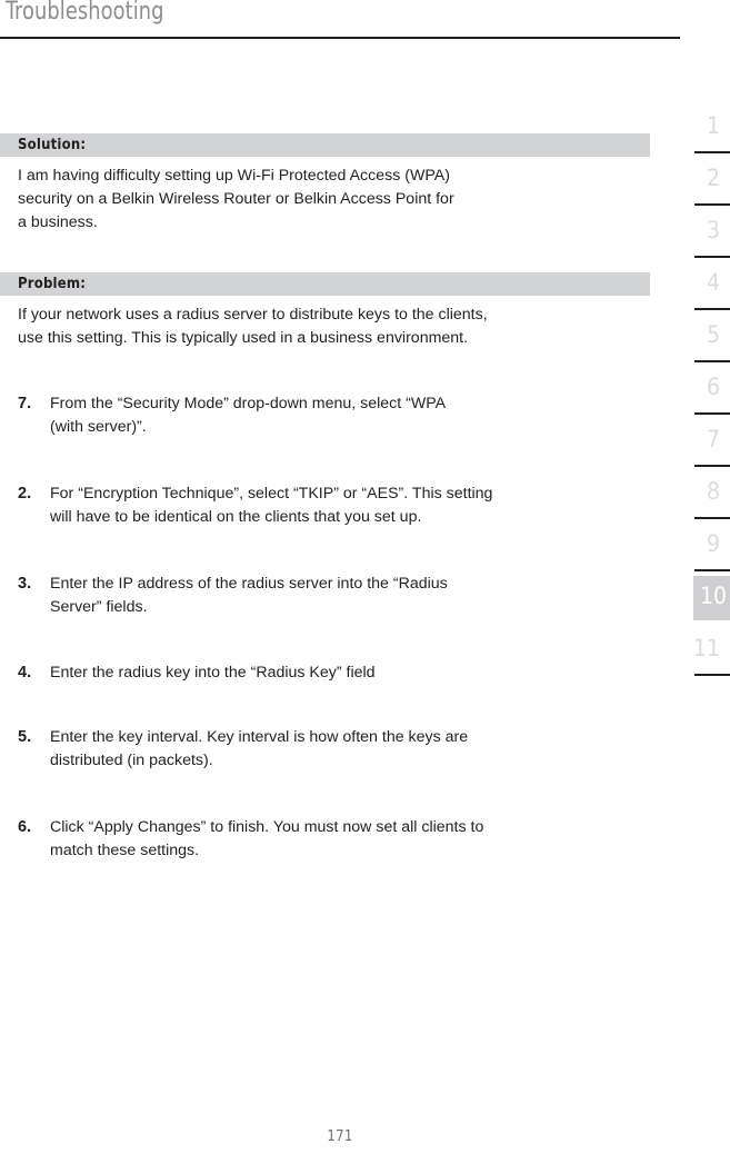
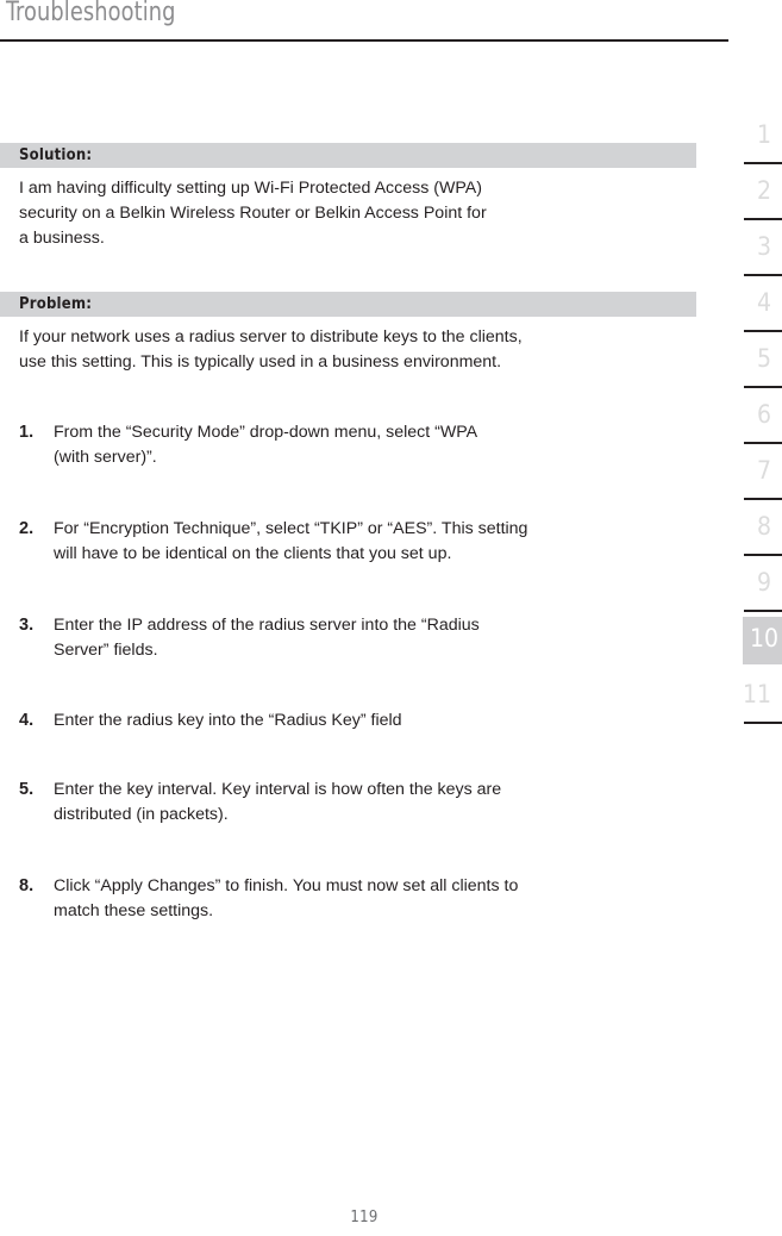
  Troubleshooting
  Solution:
  I am having difficulty setting up Wi-Fi Protected Access (WPA)
  security on a Belkin Wireless Router or Belkin Access Point for
  a business.
  Problem:
  If your network uses a radius server to distribute keys to the clients,
  use this setting. This is typically used in a business environment.
- 7.
+ 1.
  From the “Security Mode” drop-down menu, select “WPA
  (with server)”.
  2.
  For “Encryption Technique”, select “TKIP” or “AES”. This setting
  will have to be identical on the clients that you set up.
  3.
  Enter the IP address of the radius server into the “Radius
  Server” fields.
  4.
  Enter the radius key into the “Radius Key” field
  5.
  Enter the key interval. Key interval is how often the keys are
  distributed (in packets).
- 6.
+ 8.
  Click “Apply Changes” to finish. You must now set all clients to
  match these settings.
  1
  2
  3
  4
  5
  6
  7
  8
  9
  10
  11
- 171
+ 119
